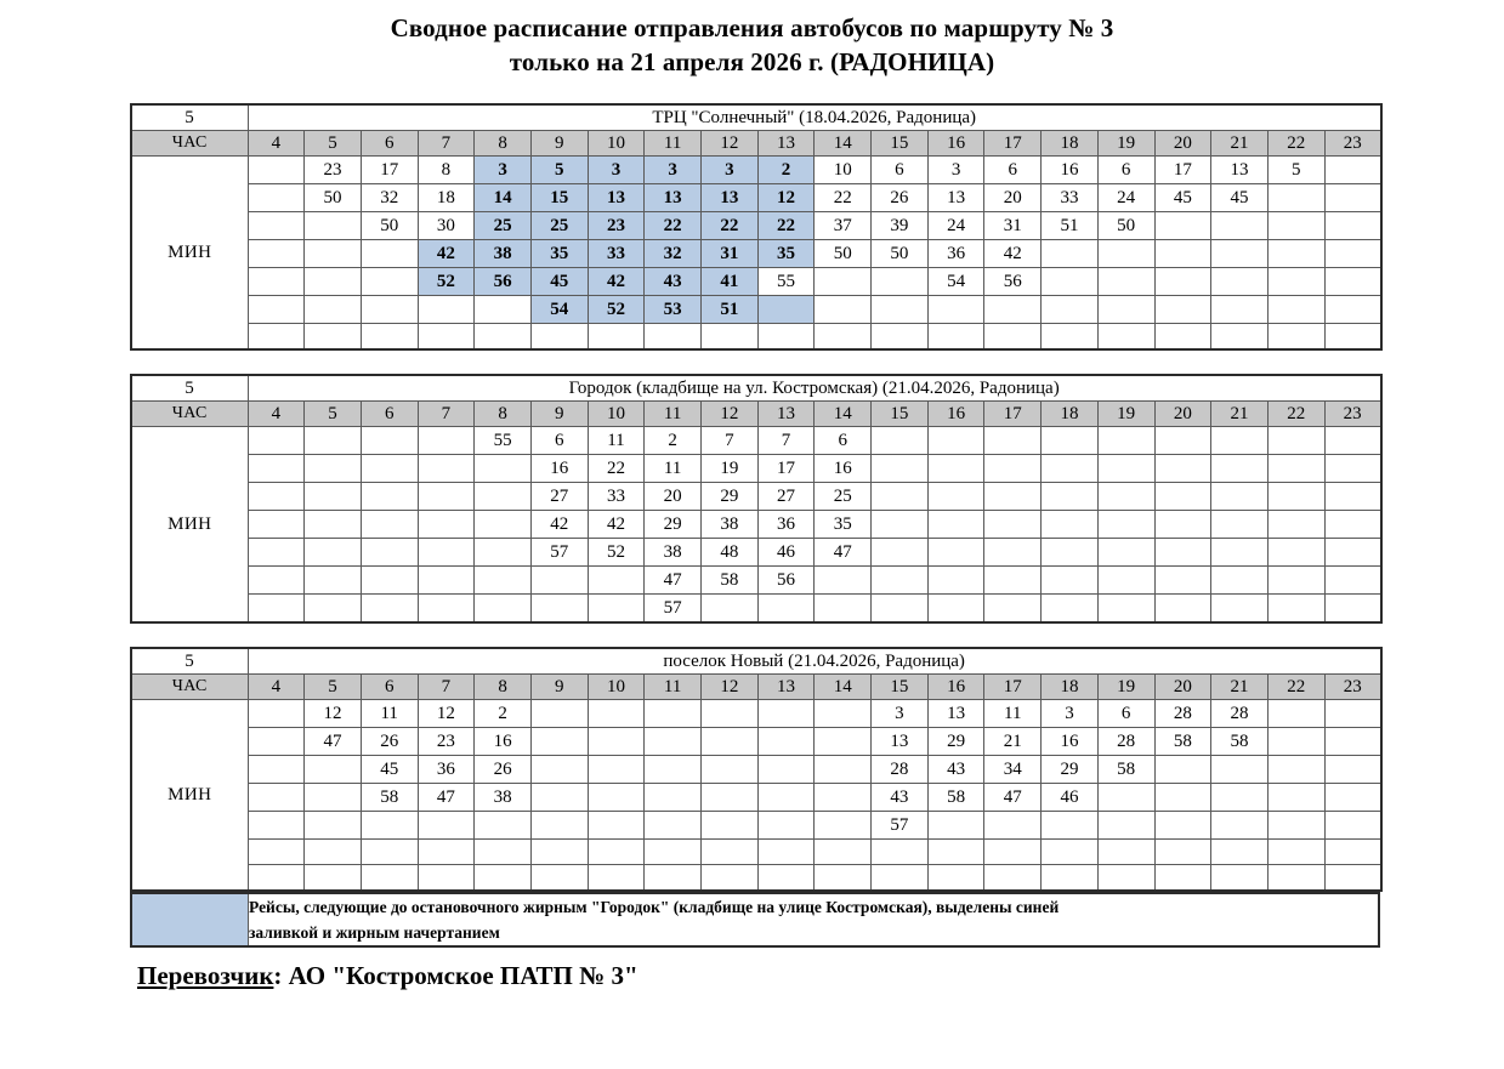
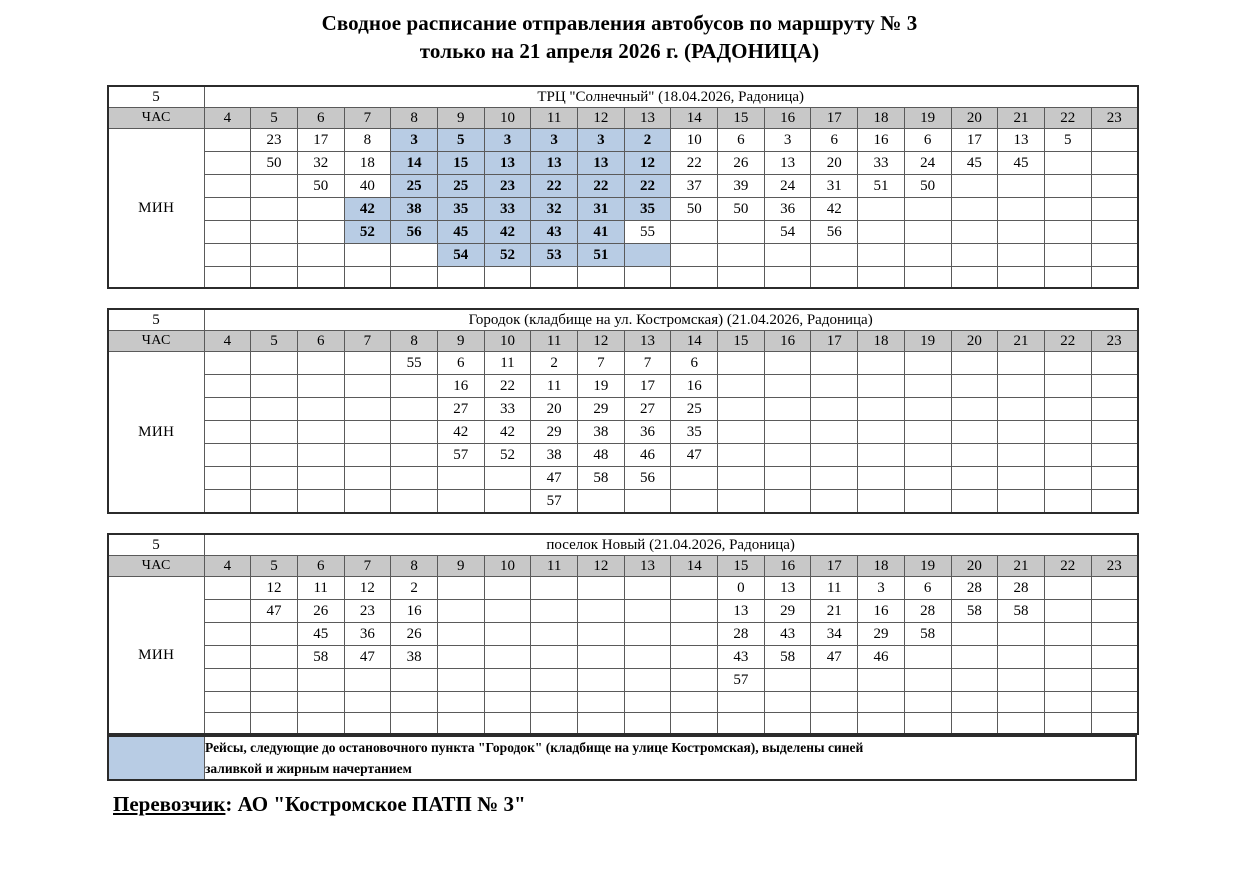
  Сводное расписание отправления автобусов по маршруту № 3
  только на 21 апреля 2026 г. (РАДОНИЦА)
  5	ТРЦ "Солнечный" (18.04.2026, Радоница)
  ЧАС	4	5	6	7	8	9	10	11	12	13	14	15	16	17	18	19	20	21	22	23
  МИН		23	17	8	3	5	3	3	3	2	10	6	3	6	16	6	17	13	5
  	50	32	18	14	15	13	13	13	12	22	26	13	20	33	24	45	45
- 		50	30	25	25	23	22	22	22	37	39	24	31	51	50
+ 		50	40	25	25	23	22	22	22	37	39	24	31	51	50
  			42	38	35	33	32	31	35	50	50	36	42
  			52	56	45	42	43	41	55			54	56
  					54	52	53	51
  5	Городок (кладбище на ул. Костромская) (21.04.2026, Радоница)
  ЧАС	4	5	6	7	8	9	10	11	12	13	14	15	16	17	18	19	20	21	22	23
  МИН					55	6	11	2	7	7	6
  					16	22	11	19	17	16
  					27	33	20	29	27	25
  					42	42	29	38	36	35
  					57	52	38	48	46	47
  							47	58	56
  							57
  5	поселок Новый (21.04.2026, Радоница)
  ЧАС	4	5	6	7	8	9	10	11	12	13	14	15	16	17	18	19	20	21	22	23
- МИН		12	11	12	2							3	13	11	3	6	28	28
+ МИН		12	11	12	2							0	13	11	3	6	28	28
  	47	26	23	16							13	29	21	16	28	58	58
  		45	36	26							28	43	34	29	58
  		58	47	38							43	58	47	46
  											57
- 	Рейсы, следующие до остановочного жирным "Городок" (кладбище на улице Костромская), выделены синейзаливкой и жирным начертанием
+ 	Рейсы, следующие до остановочного пункта "Городок" (кладбище на улице Костромская), выделены синейзаливкой и жирным начертанием
  Перевозчик: АО "Костромское ПАТП № 3"
